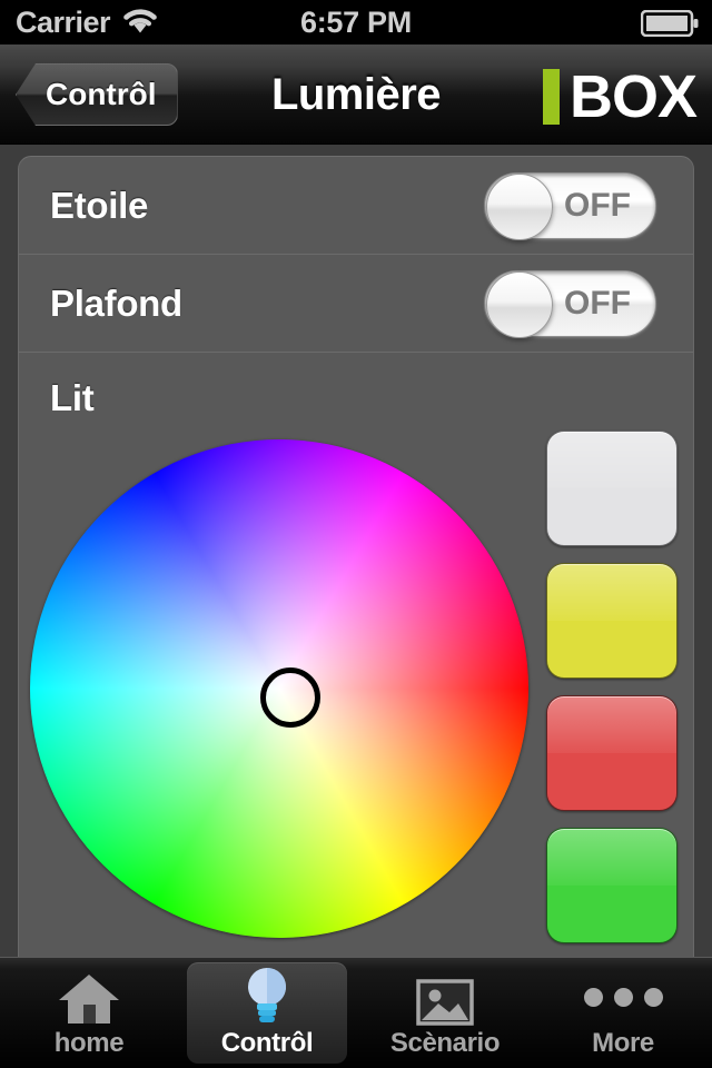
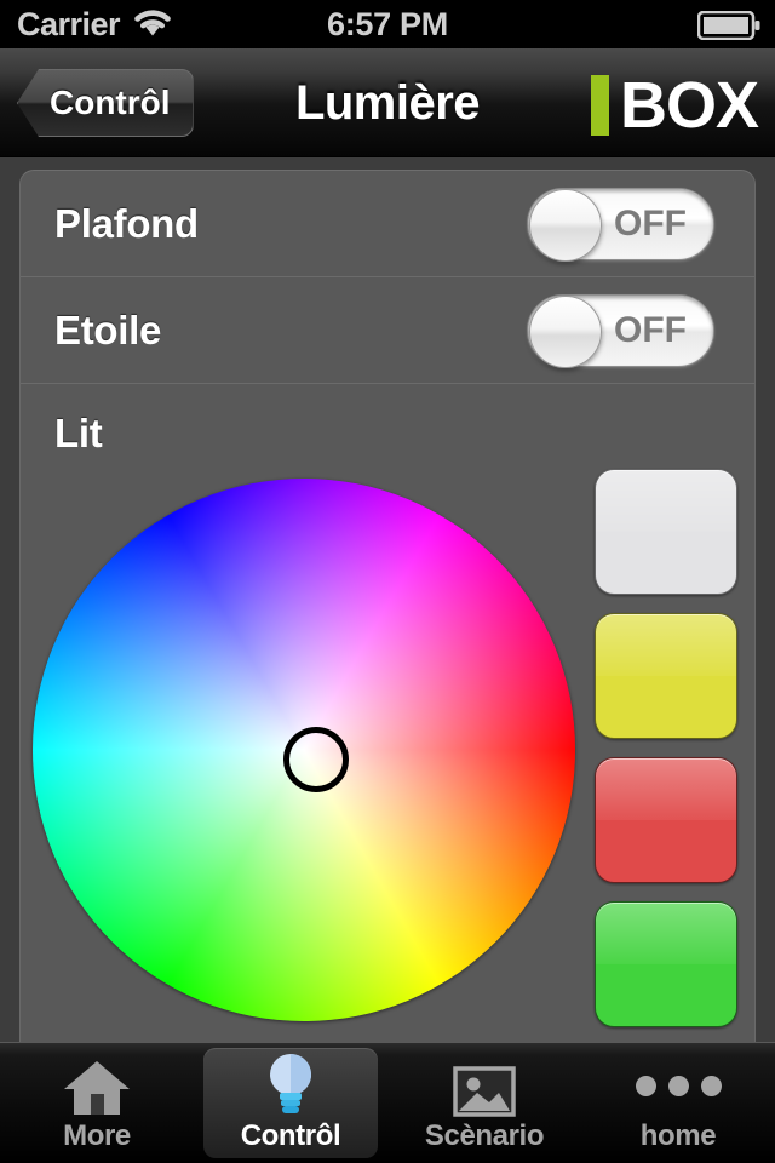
  Carrier
  6:57 PM
  Contrôl
  Lumière
  BOX
- Etoile
+ Plafond
  OFF
- Plafond
+ Etoile
  OFF
  Lit
- home
+ More
  Contrôl
  Scènario
- More
+ home
